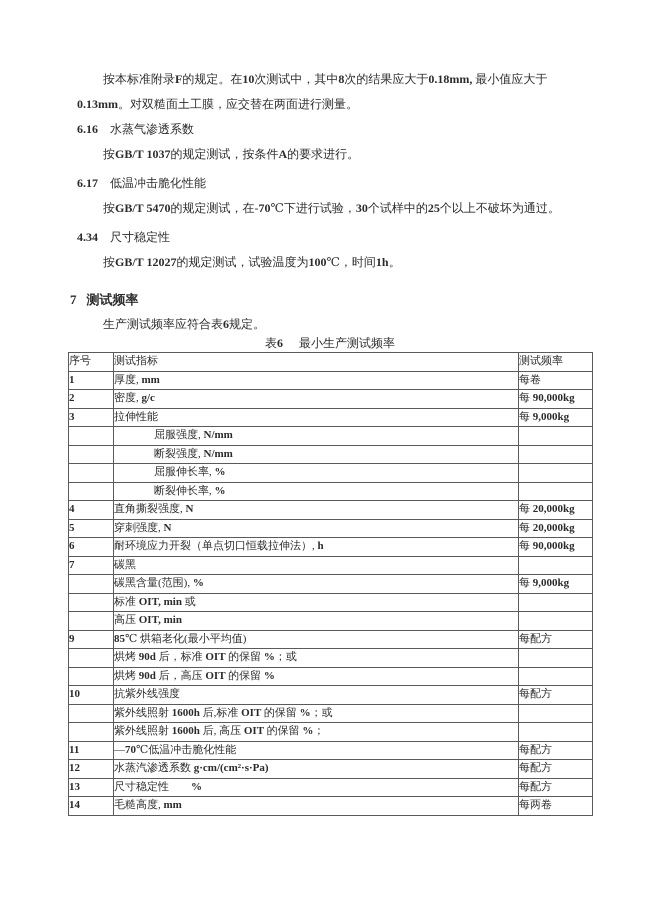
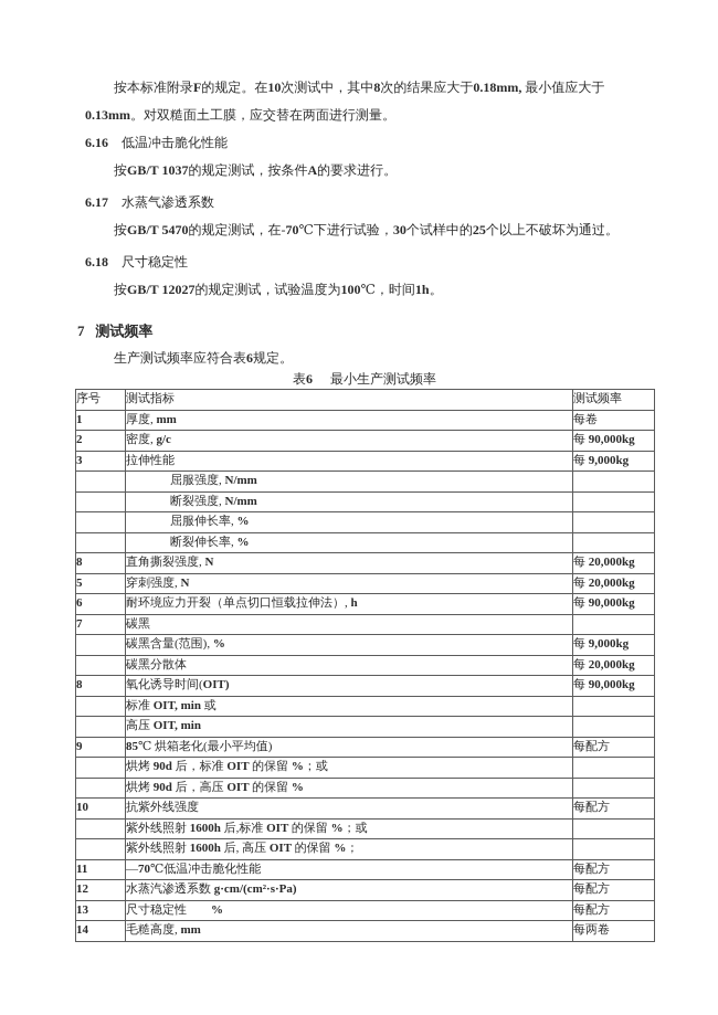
  按本标准附录F的规定。在10次测试中，其中8次的结果应大于0.18mm, 最小值应大于
  0.13mm。对双糙面土工膜，应交替在两面进行测量。
- 6.16 水蒸气渗透系数
+ 6.16 低温冲击脆化性能
  按GB/T 1037的规定测试，按条件A的要求进行。
- 6.17 低温冲击脆化性能
+ 6.17 水蒸气渗透系数
  按GB/T 5470的规定测试，在-70℃下进行试验，30个试样中的25个以上不破坏为通过。
- 4.34 尺寸稳定性
+ 6.18 尺寸稳定性
  按GB/T 12027的规定测试，试验温度为100℃，时间1h。
  7 测试频率
  生产测试频率应符合表6规定。
  表6 最小生产测试频率
  序号	测试指标	测试频率
  1	厚度, mm	每卷
  2	密度, g/c	每 90,000kg
  3	拉伸性能	每 9,000kg
  	屈服强度, N/mm
  	断裂强度, N/mm
  	屈服伸长率, %
  	断裂伸长率, %
- 4	直角撕裂强度, N	每 20,000kg
+ 8	直角撕裂强度, N	每 20,000kg
  5	穿刺强度, N	每 20,000kg
  6	耐环境应力开裂（单点切口恒载拉伸法）, h	每 90,000kg
  7	碳黑
  	碳黑含量(范围), %	每 9,000kg
+ 	碳黑分散体	每 20,000kg
+ 8	氧化诱导时间(OIT)	每 90,000kg
  	标准 OIT, min 或
  	高压 OIT, min
  9	85℃ 烘箱老化(最小平均值)	每配方
  	烘烤 90d 后，标准 OIT 的保留 %；或
  	烘烤 90d 后，高压 OIT 的保留 %
  10	抗紫外线强度	每配方
  	紫外线照射 1600h 后,标准 OIT 的保留 %；或
  	紫外线照射 1600h 后, 高压 OIT 的保留 %；
  11	—70℃低温冲击脆化性能	每配方
  12	水蒸汽渗透系数 g·cm/(cm²·s·Pa)	每配方
  13	尺寸稳定性 %	每配方
  14	毛糙高度, mm	每两卷
